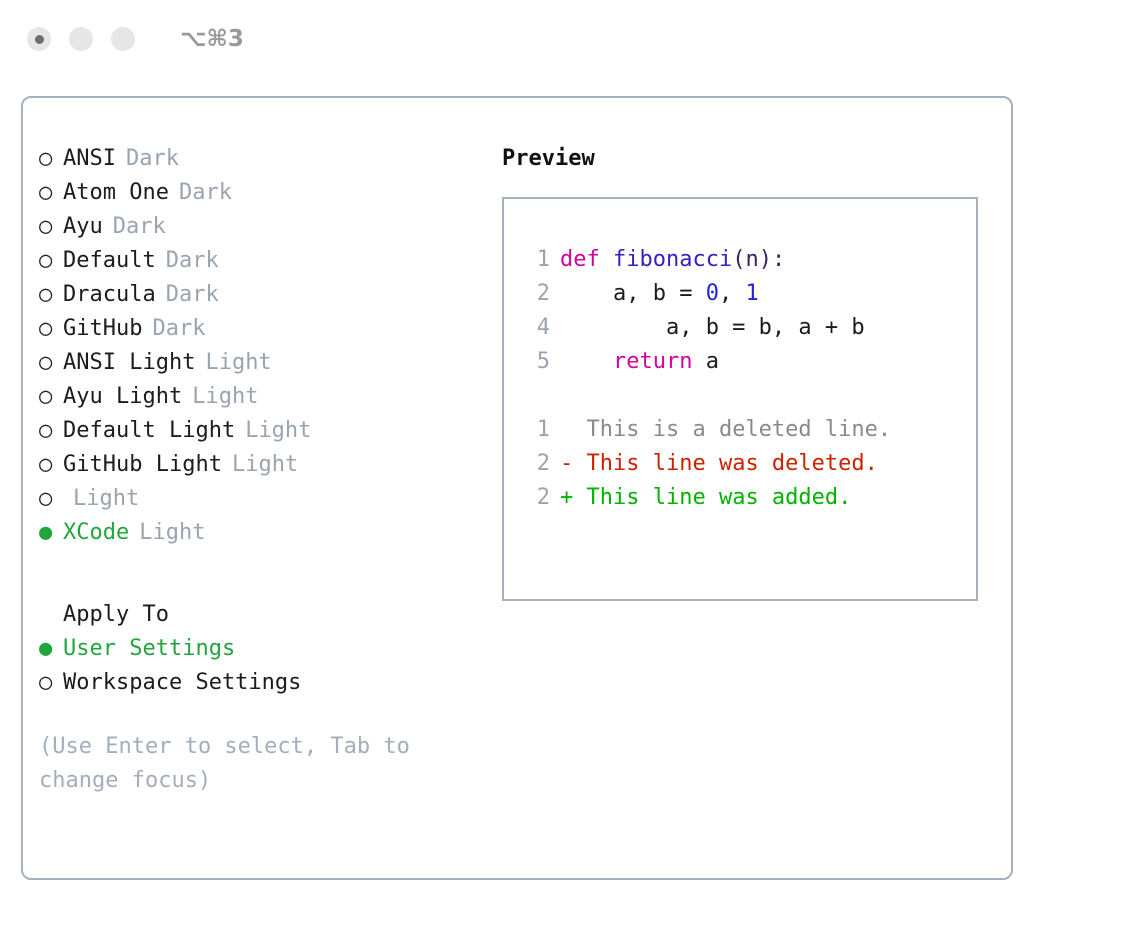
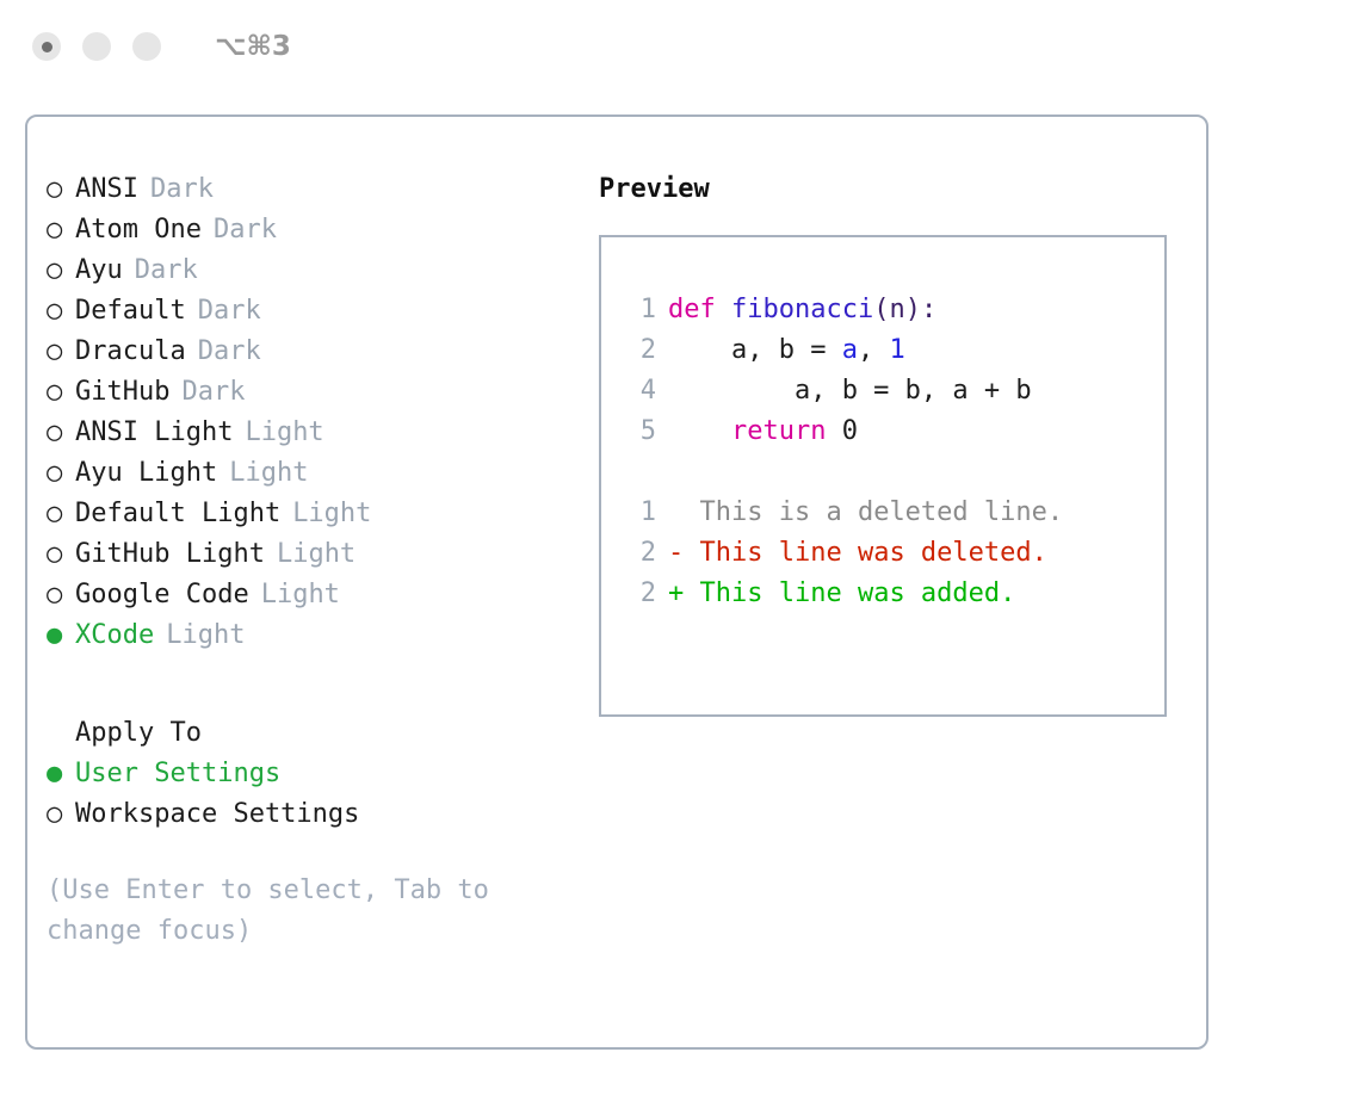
  ⌥⌘3
  ○
  ANSI
  Dark
  ○
  Atom One
  Dark
  ○
  Ayu
  Dark
  ○
  Default
  Dark
  ○
  Dracula
  Dark
  ○
  GitHub
  Dark
  ○
  ANSI Light
  Light
  ○
  Ayu Light
  Light
  ○
  Default Light
  Light
  ○
  GitHub Light
  Light
  ○
+ Google Code
  Light
  ●
  XCode
  Light
  Apply To
  ●
  User Settings
  ○
  Workspace Settings
  (Use Enter to select, Tab to change focus)
  Preview
  1
  def fibonacci(n):
  2
- a, b = 0, 1
+ a, b = a, 1
  4
  a, b = b, a + b
  5
- return a
+ return 0
  1
  This is a deleted line.
  2
  -
  This line was deleted.
  2
  +
  This line was added.
